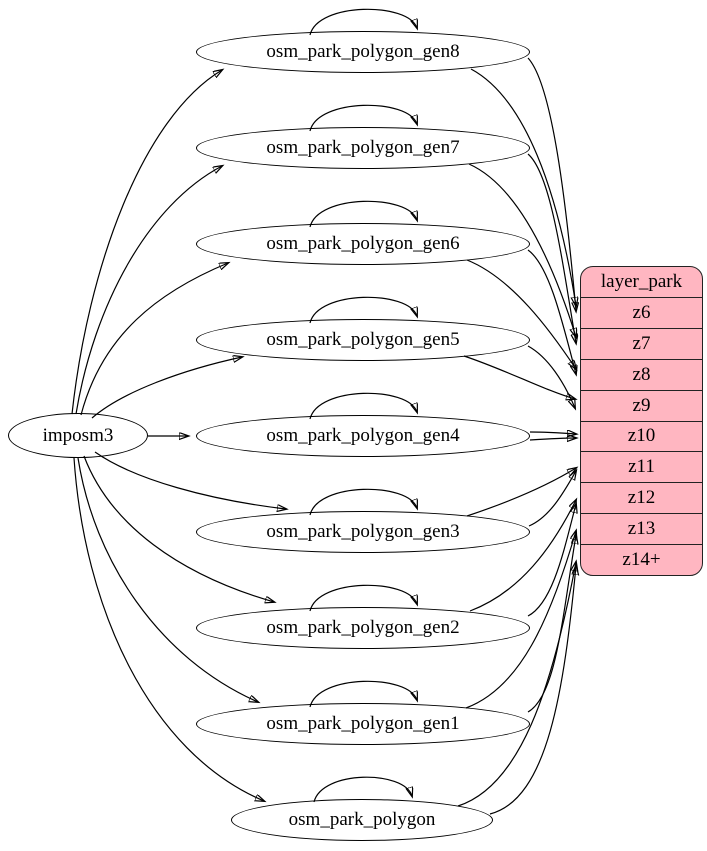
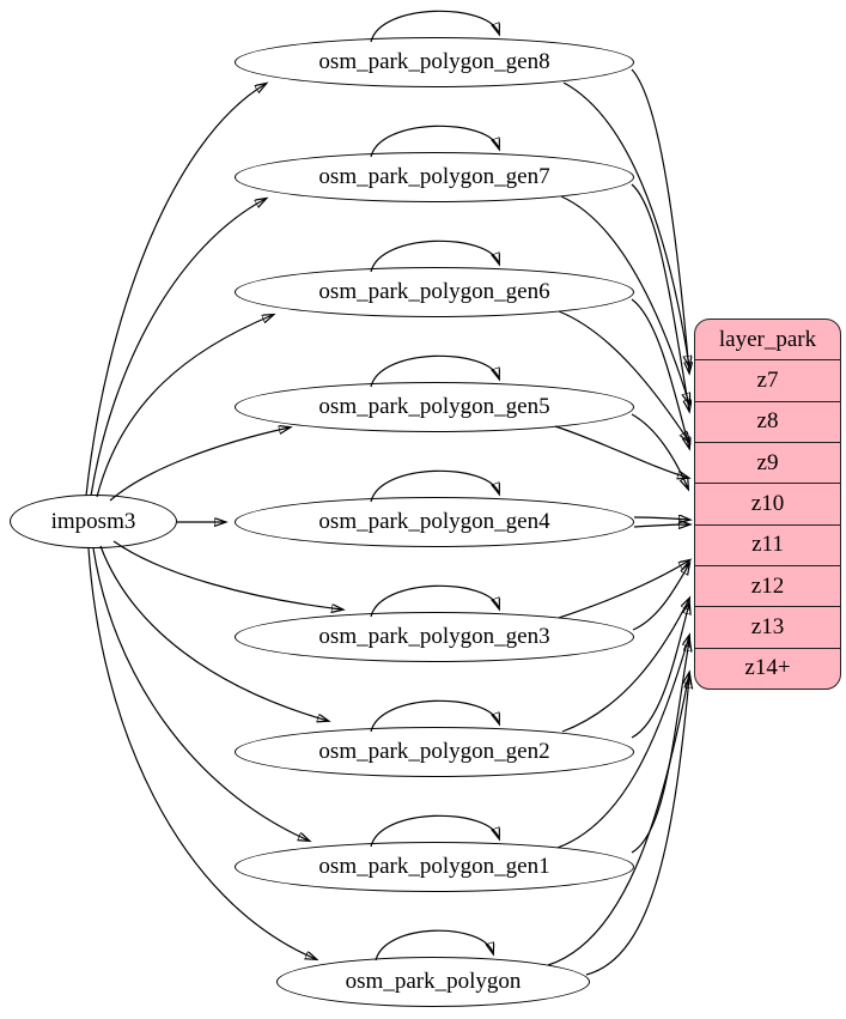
  imposm3
  osm_park_polygon_gen8
  osm_park_polygon_gen7
  osm_park_polygon_gen6
  osm_park_polygon_gen5
  osm_park_polygon_gen4
  osm_park_polygon_gen3
  osm_park_polygon_gen2
  osm_park_polygon_gen1
  osm_park_polygon
  layer_park
- z6
  z7
  z8
  z9
  z10
  z11
  z12
  z13
  z14+
